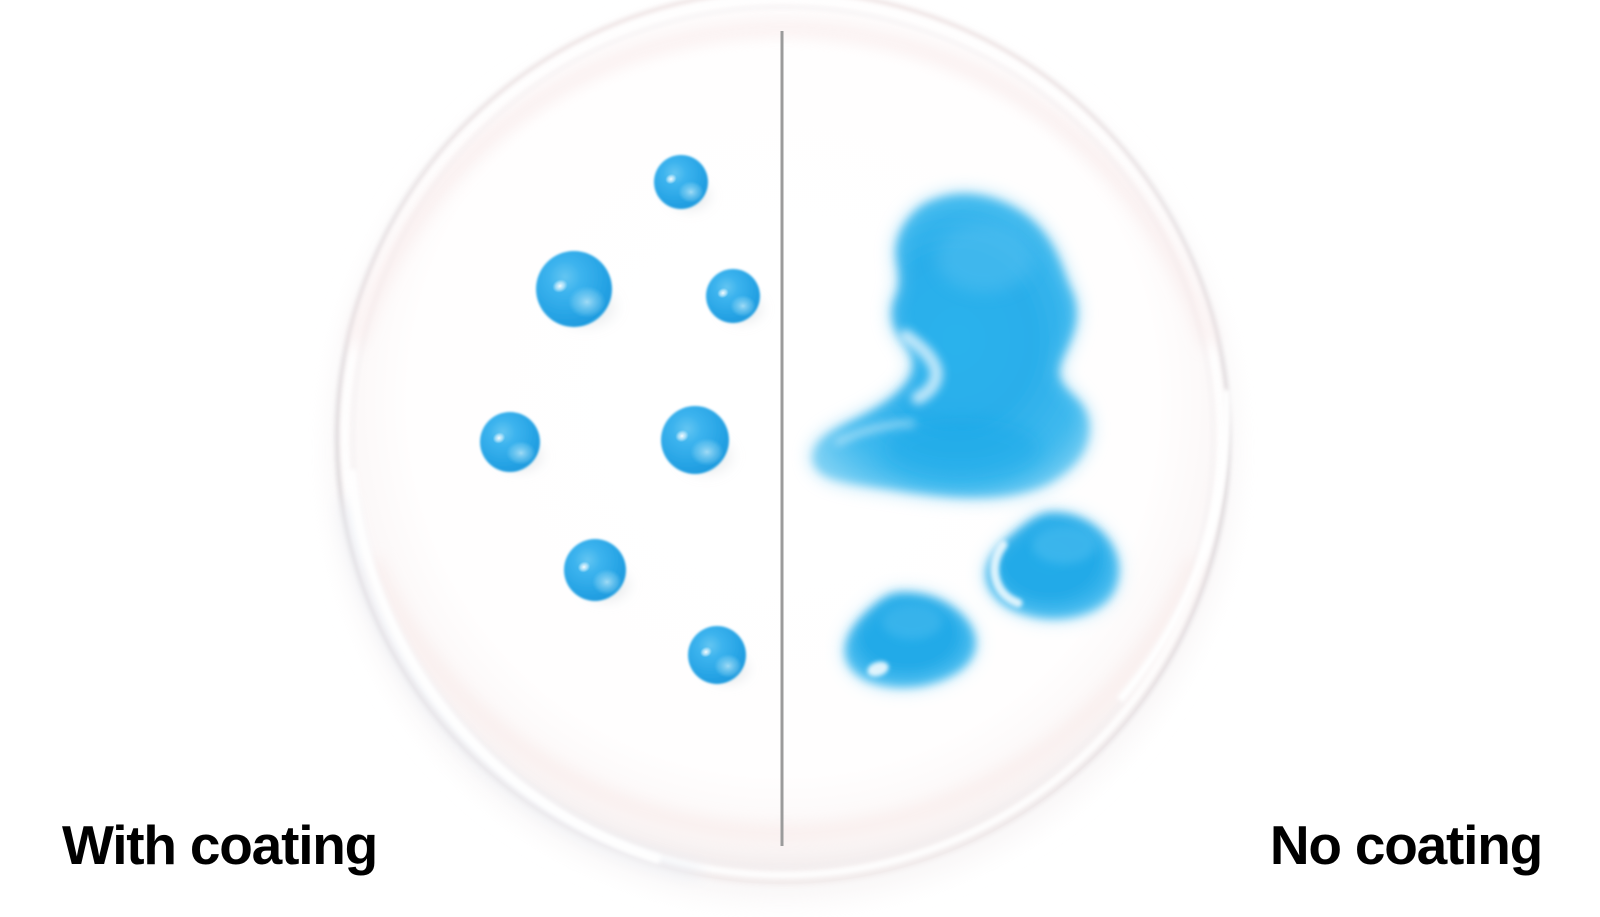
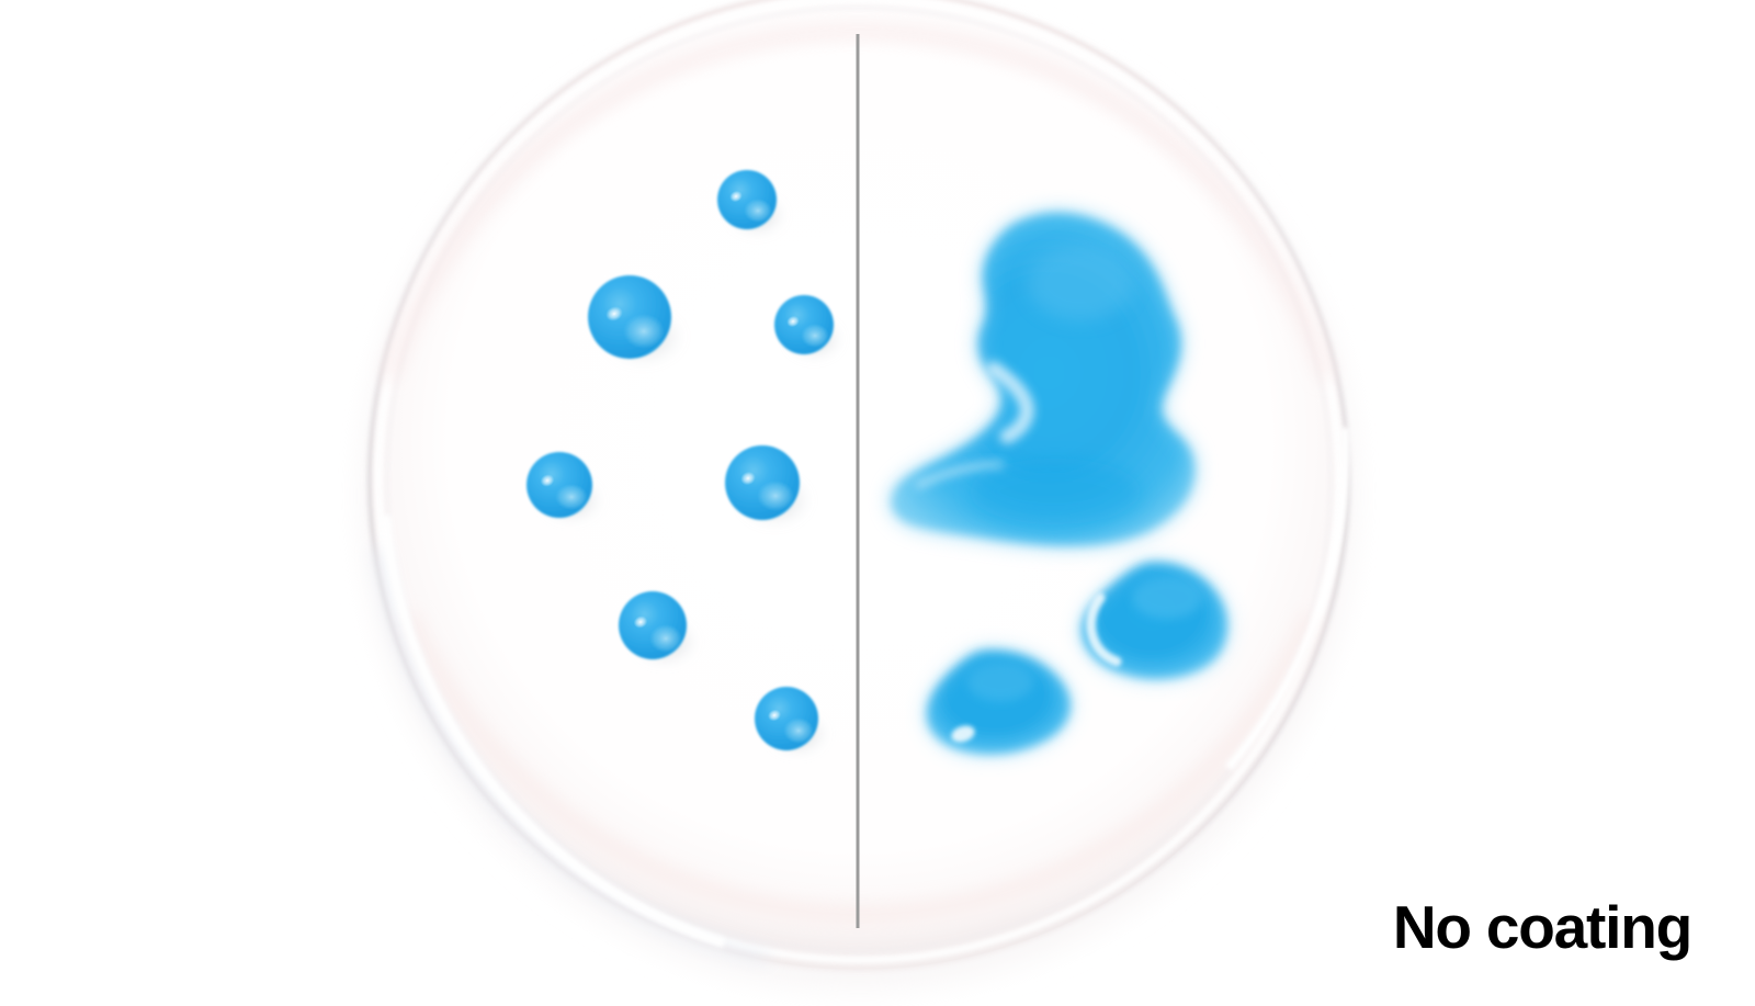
- With coating
  No coating
